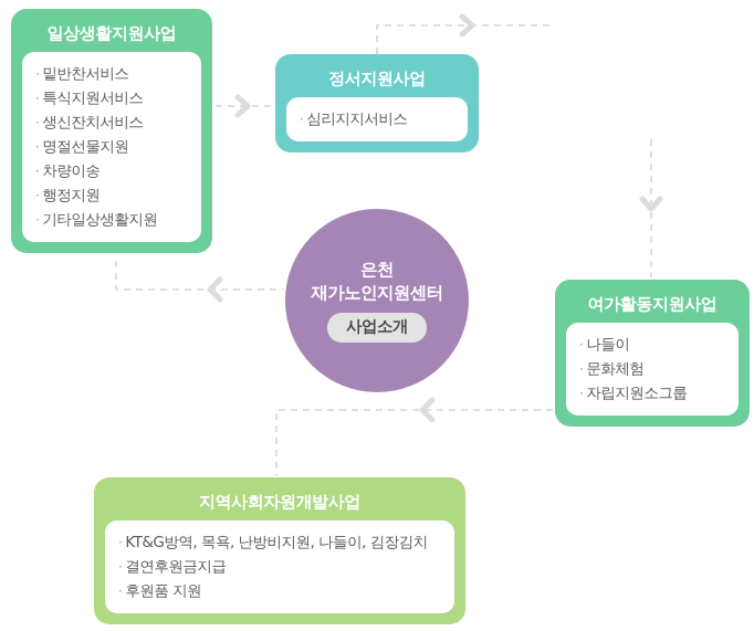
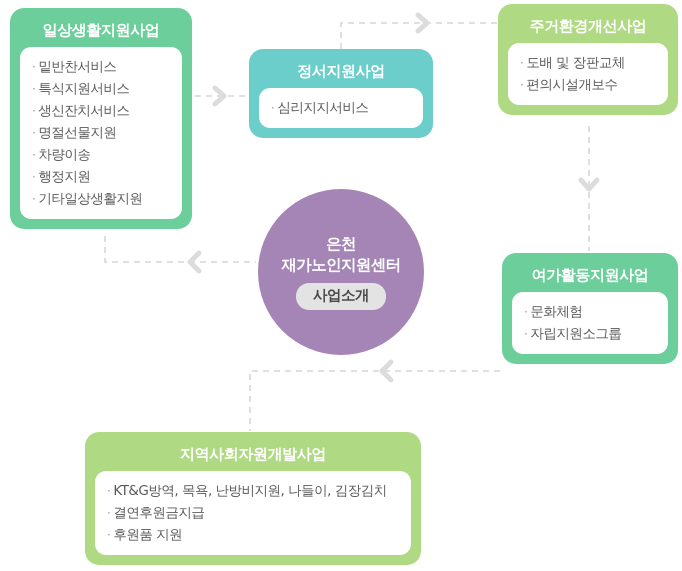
  일상생활지원사업
  · 밑반찬서비스
  · 특식지원서비스
  · 생신잔치서비스
  · 명절선물지원
  · 차량이송
  · 행정지원
  · 기타일상생활지원
  정서지원사업
  · 심리지지서비스
+ 주거환경개선사업
+ · 도배 및 장판교체
+ · 편의시설개보수
  여가활동지원사업
- · 나들이
  · 문화체험
  · 자립지원소그룹
  지역사회자원개발사업
  · KT&G방역, 목욕, 난방비지원, 나들이, 김장김치
  · 결연후원금지급
  · 후원품 지원
  은천
  재가노인지원센터
  사업소개
